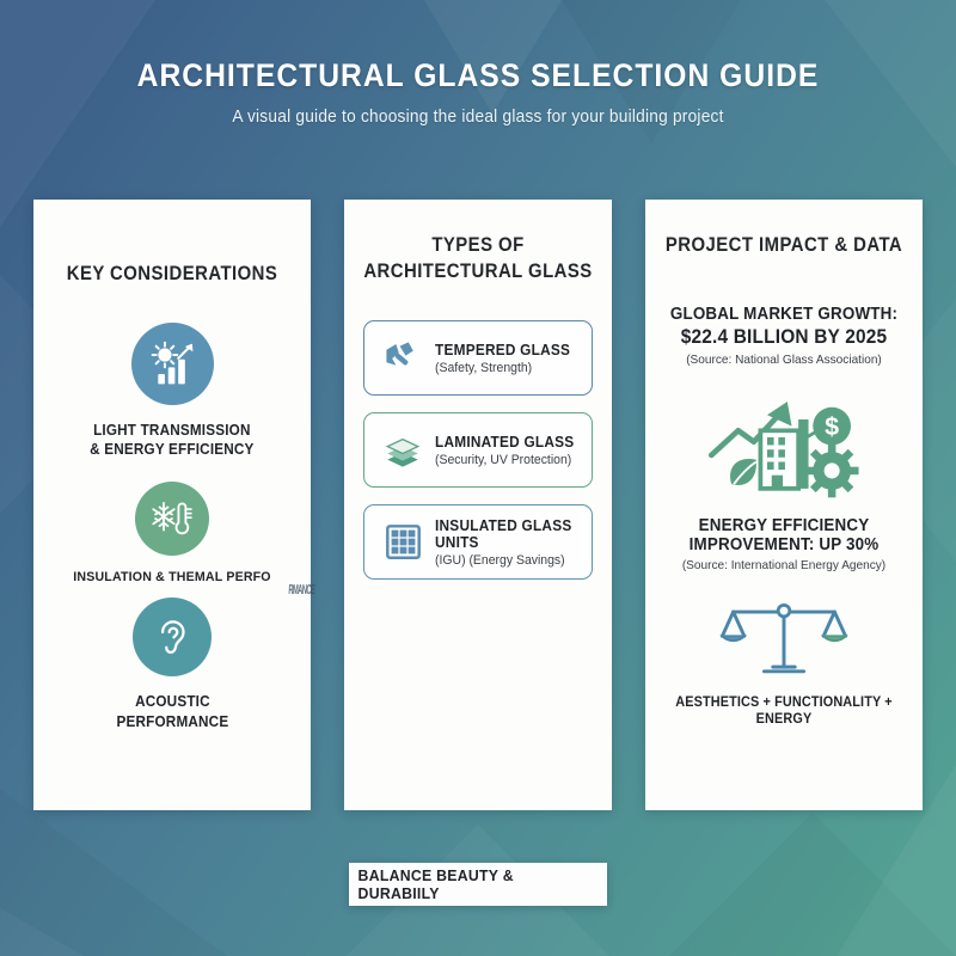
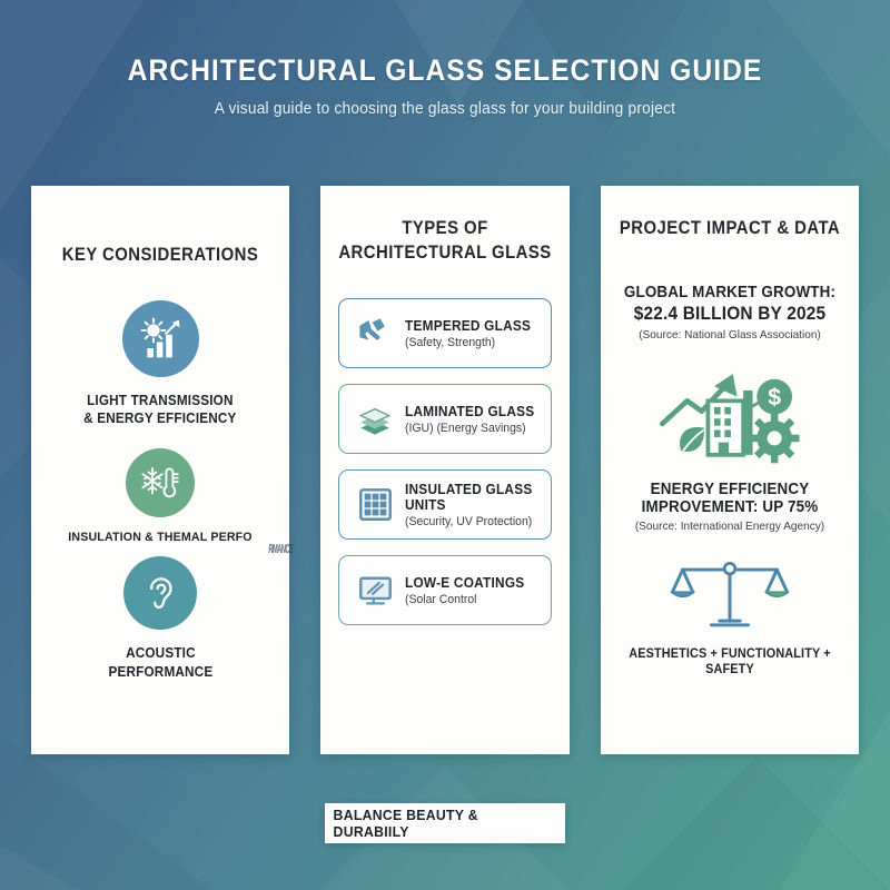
  ARCHITECTURAL GLASS SELECTION GUIDE
- A visual guide to choosing the ideal glass for your building project
+ A visual guide to choosing the glass glass for your building project
  KEY CONSIDERATIONS
  LIGHT TRANSMISSION
  & ENERGY EFFICIENCY
  INSULATION & THEMAL PERFO
  ACOUSTIC
  PERFORMANCE
  TYPES OF ARCHITECTURAL GLASS
  TEMPERED GLASS
  (Safety, Strength)
  LAMINATED GLASS
- (Security, UV Protection)
+ (IGU) (Energy Savings)
  INSULATED GLASS UNITS
- (IGU) (Energy Savings)
+ (Security, UV Protection)
+ LOW-E COATINGS
+ (Solar Control
  PROJECT IMPACT & DATA
  GLOBAL MARKET GROWTH:
  $22.4 BILLION BY 2025
  (Source: National Glass Association)
  $
  ENERGY EFFICIENCY
- IMPROVEMENT: UP 30%
+ IMPROVEMENT: UP 75%
  (Source: International Energy Agency)
- AESTHETICS + FUNCTIONALITY + ENERGY
+ AESTHETICS + FUNCTIONALITY + SAFETY
  BALANCE BEAUTY & DURABIILY
